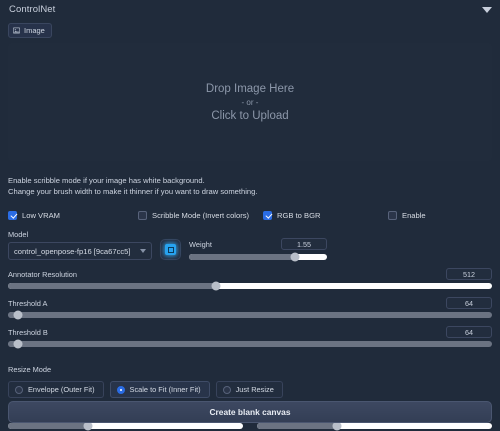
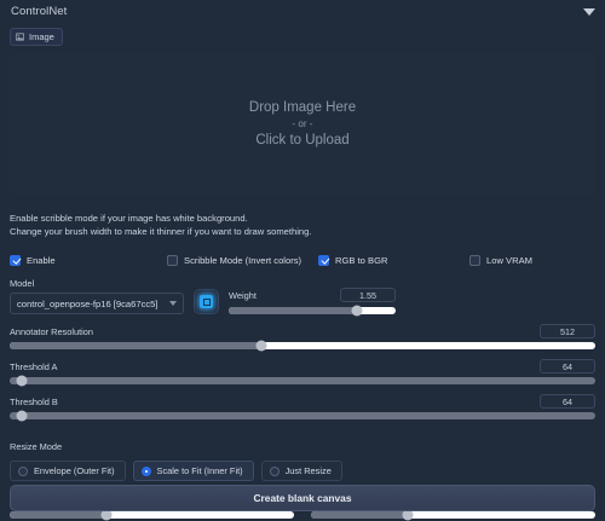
  ControlNet
  Image
  Drop Image Here
  - or -
  Click to Upload
  Enable scribble mode if your image has white background.
  Change your brush width to make it thinner if you want to draw something.
- Low VRAM
+ Enable
  Scribble Mode (Invert colors)
  RGB to BGR
- Enable
+ Low VRAM
  Model
  control_openpose-fp16 [9ca67cc5]
  Weight
  1.55
  Annotator Resolution
  512
  Threshold A
  64
  Threshold B
  64
  Resize Mode
  Envelope (Outer Fit)
  Scale to Fit (Inner Fit)
  Just Resize
  Create blank canvas
